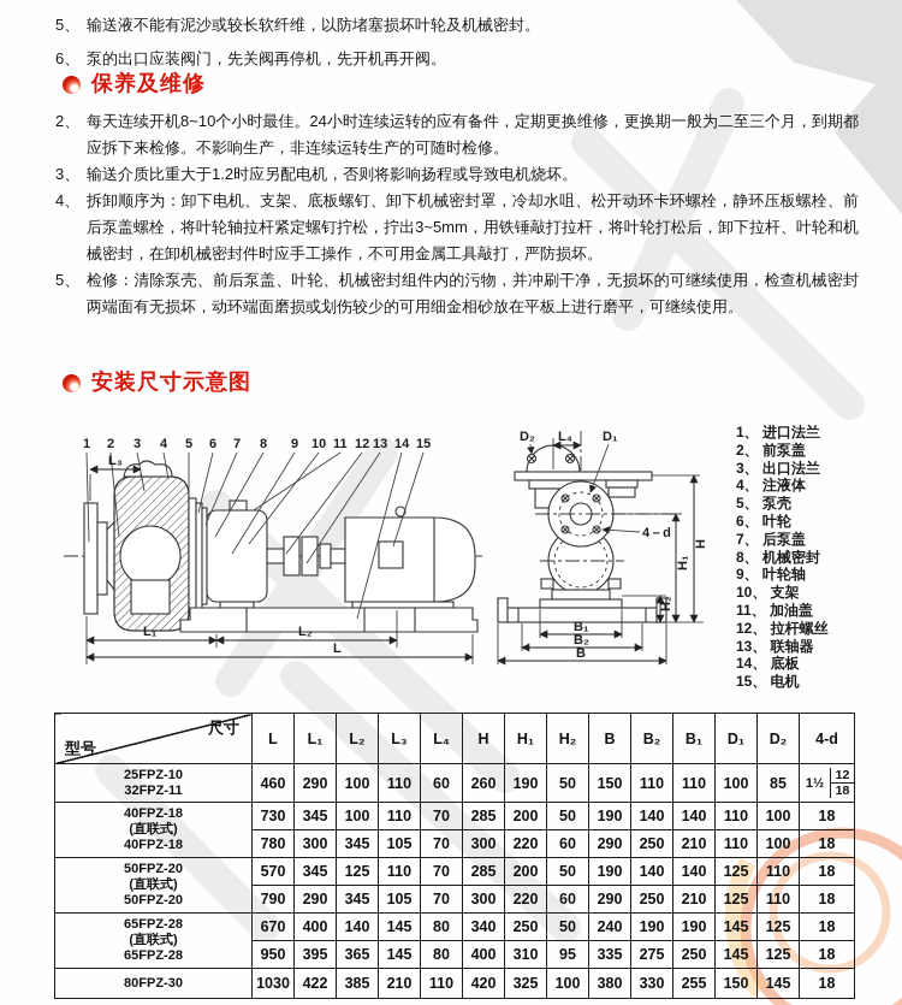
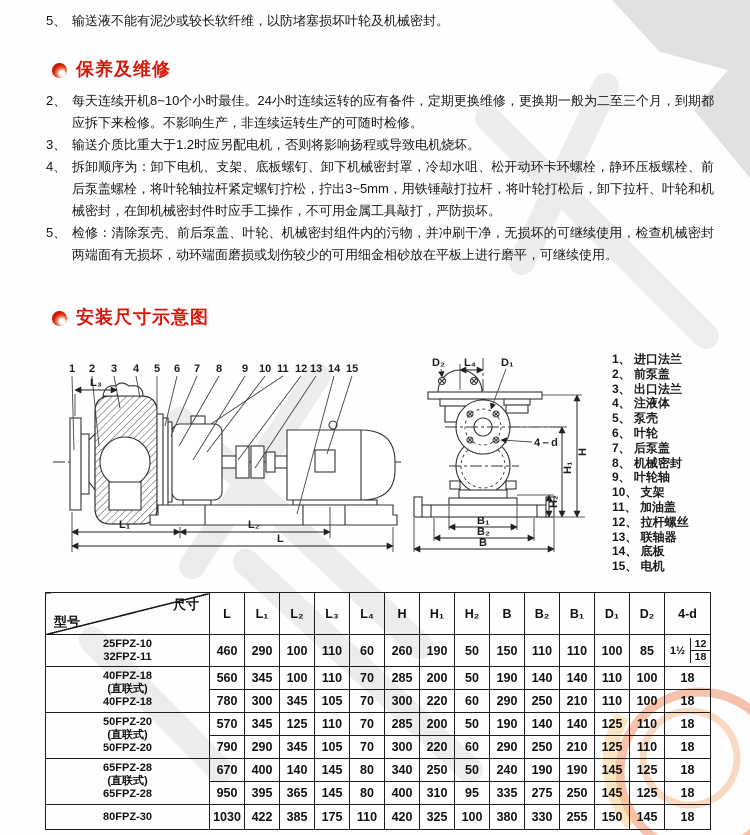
  5、
  输送液不能有泥沙或较长软纤维，以防堵塞损坏叶轮及机械密封。
- 6、
- 泵的出口应装阀门，先关阀再停机，先开机再开阀。
  保养及维修
  2、
  每天连续开机8~10个小时最佳。24小时连续运转的应有备件，定期更换维修，更换期一般为二至三个月，到期都应拆下来检修。不影响生产，非连续运转生产的可随时检修。
  3、
  输送介质比重大于1.2时应另配电机，否则将影响扬程或导致电机烧坏。
  4、
  拆卸顺序为：卸下电机、支架、底板螺钉、卸下机械密封罩，冷却水咀、松开动环卡环螺栓，静环压板螺栓、前后泵盖螺栓，将叶轮轴拉杆紧定螺钉拧松，拧出3~5mm，用铁锤敲打拉杆，将叶轮打松后，卸下拉杆、叶轮和机械密封，在卸机械密封件时应手工操作，不可用金属工具敲打，严防损坏。
  5、
  检修：清除泵壳、前后泵盖、叶轮、机械密封组件内的污物，并冲刷干净，无损坏的可继续使用，检查机械密封两端面有无损坏，动环端面磨损或划伤较少的可用细金相砂放在平板上进行磨平，可继续使用。
  安装尺寸示意图
  1
  2
  3
  4
  5
  6
  7
  8
  9
  10
  11
  12
  13
  14
  15
  L₃
  L₁
  L₂
  L
  L₄
  D₂
  D₁
  4－d
  B₁
  B₂
  B
  1、 进口法兰
  2、 前泵盖
  3、 出口法兰
  4、 注液体
  5、 泵壳
  6、 叶轮
  7、 后泵盖
  8、 机械密封
  9、 叶轮轴
  10、 支架
  11、 加油盖
  12、 拉杆螺丝
  13、 联轴器
  14、 底板
  15、 电机
  尺寸型号	L	L₁	L₂	L₃	L₄	H	H₁	H₂	B	B₂	B₁	D₁	D₂	4-d
  25FPZ-1032FPZ-11	460	290	100	110	60	260	190	50	150	110	110	100	85	1½1218
- 40FPZ-18(直联式)40FPZ-18	730	345	100	110	70	285	200	50	190	140	140	110	100	18
+ 40FPZ-18(直联式)40FPZ-18	560	345	100	110	70	285	200	50	190	140	140	110	100	18
  780	300	345	105	70	300	220	60	290	250	210	110	100	18
  50FPZ-20(直联式)50FPZ-20	570	345	125	110	70	285	200	50	190	140	140	125	110	18
  790	290	345	105	70	300	220	60	290	250	210	125	110	18
  65FPZ-28(直联式)65FPZ-28	670	400	140	145	80	340	250	50	240	190	190	145	125	18
  950	395	365	145	80	400	310	95	335	275	250	145	125	18
- 80FPZ-30	1030	422	385	210	110	420	325	100	380	330	255	150	145	18
+ 80FPZ-30	1030	422	385	175	110	420	325	100	380	330	255	150	145	18
